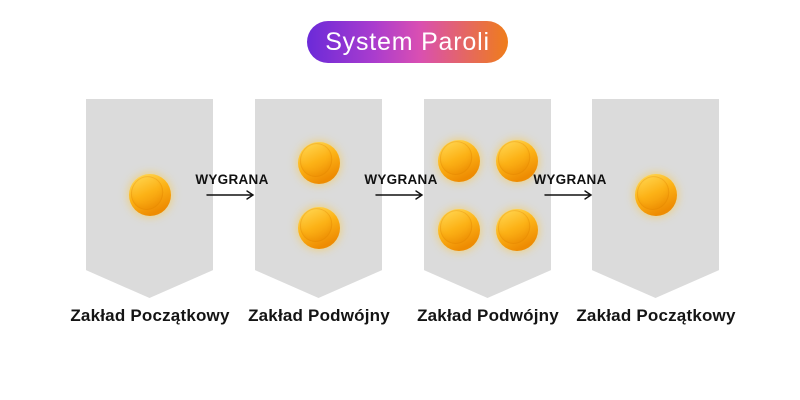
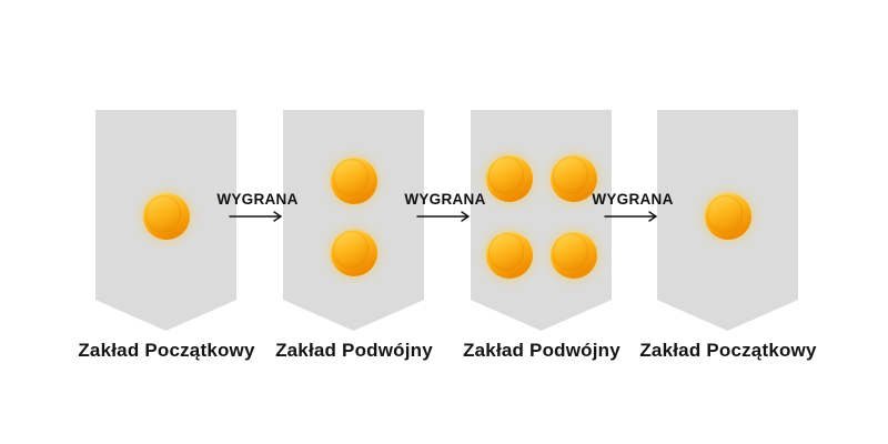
- System Paroli
  WYGRANA
  WYGRANA
  WYGRANA
  Zakład Początkowy
  Zakład Podwójny
  Zakład Podwójny
  Zakład Początkowy
